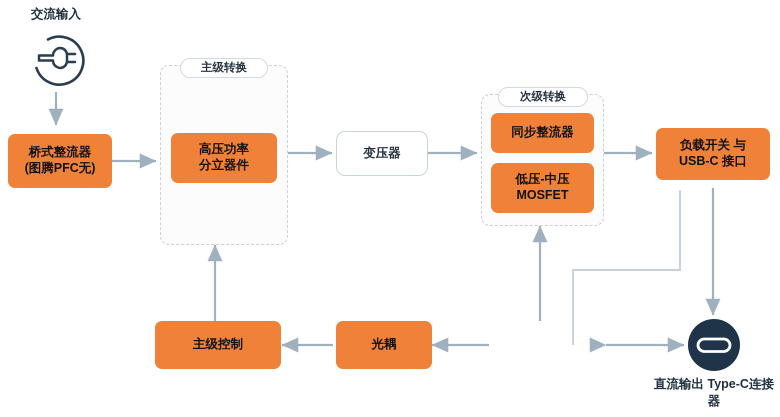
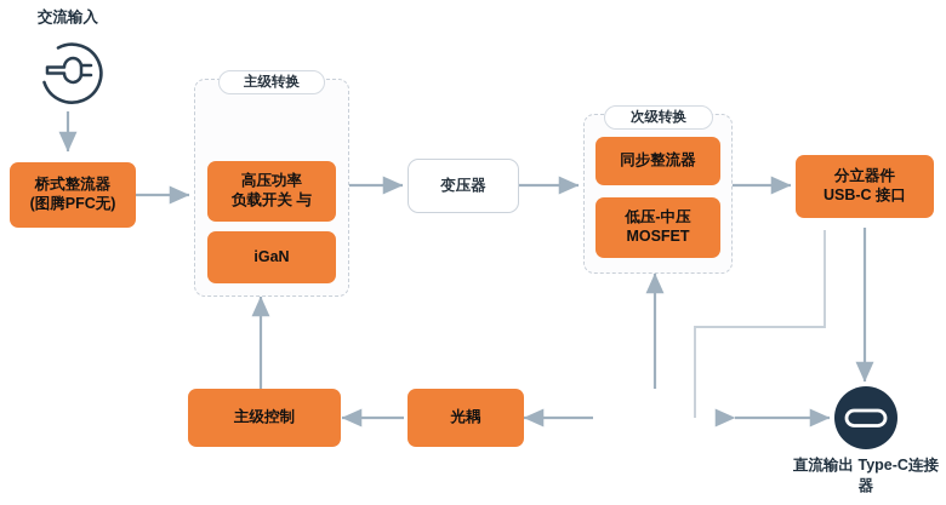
  交流输入
  桥式整流器
  (图腾PFC无)
  主级转换
  高压功率
- 分立器件
+ 负载开关 与
+ iGaN
  变压器
  次级转换
  同步整流器
  低压-中压
  MOSFET
- 负载开关 与
+ 分立器件
  USB-C 接口
  主级控制
  光耦
  直流输出 Type-C连接器
